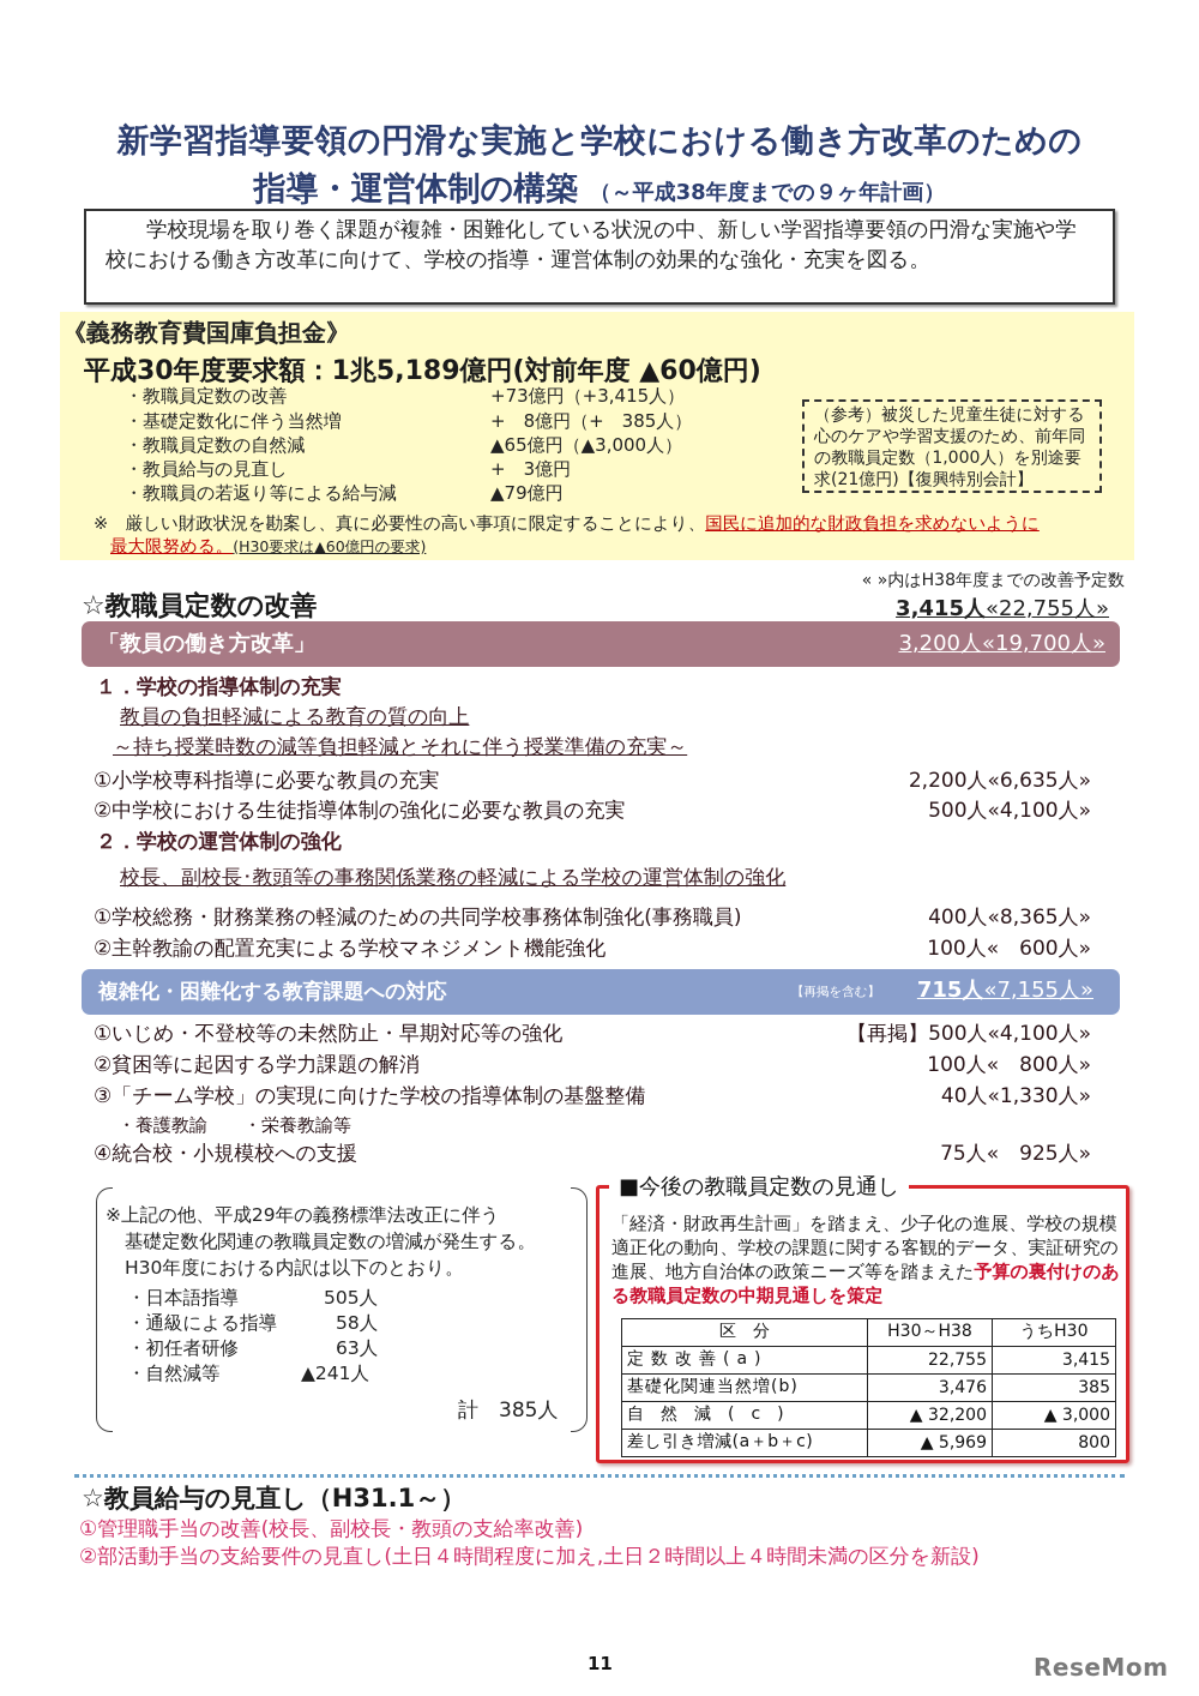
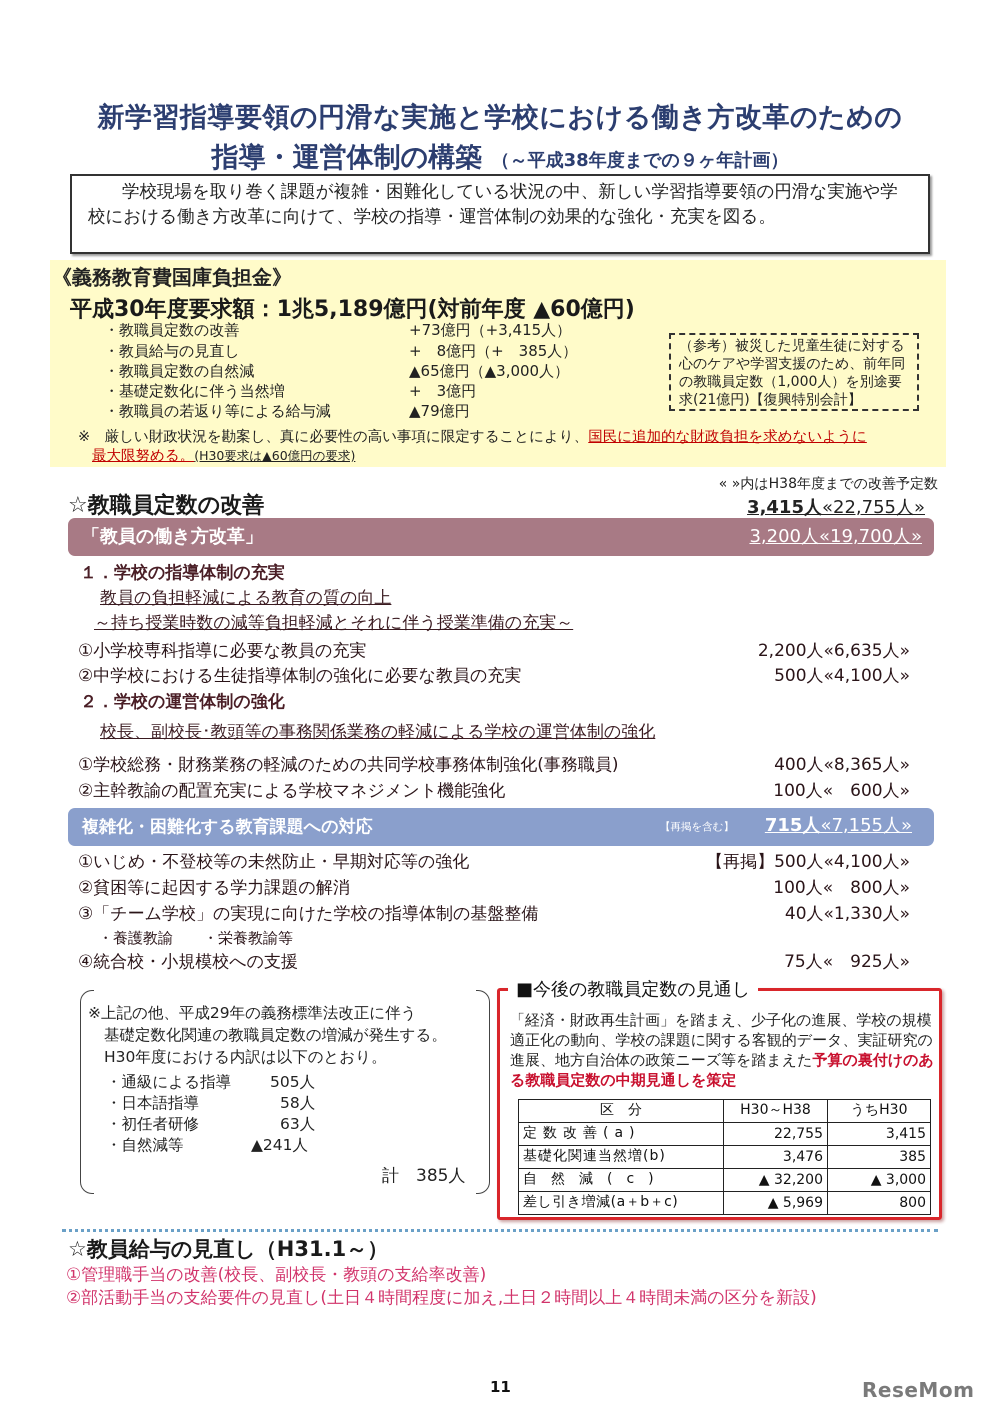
  新学習指導要領の円滑な実施と学校における働き方改革のための
  指導・運営体制の構築 （～平成38年度までの９ヶ年計画）
  学校現場を取り巻く課題が複雑・困難化している状況の中、新しい学習指導要領の円滑な実施や学校における働き方改革に向けて、学校の指導・運営体制の効果的な強化・充実を図る。
  《義務教育費国庫負担金》
  平成30年度要求額：1兆5,189億円(対前年度 ▲60億円)
  ・教職員定数の改善
  +73億円（+3,415人）
- ・基礎定数化に伴う当然増
+ ・教員給与の見直し
  + 8億円（+ 385人）
  ・教職員定数の自然減
  ▲65億円（▲3,000人）
- ・教員給与の見直し
+ ・基礎定数化に伴う当然増
  + 3億円
  ・教職員の若返り等による給与減
  ▲79億円
  （参考）被災した児童生徒に対する心のケアや学習支援のため、前年同の教職員定数（1,000人）を別途要求(21億円)【復興特別会計】
  ※ 厳しい財政状況を勘案し、真に必要性の高い事項に限定することにより、国民に追加的な財政負担を求めないように
  最大限努める。(H30要求は▲60億円の要求)
  ☆教職員定数の改善
  « »内はH38年度までの改善予定数
  3,415人«22,755人»
  「教員の働き方改革」
  3,200人«19,700人»
  １．学校の指導体制の充実
  教員の負担軽減による教育の質の向上
  ～持ち授業時数の減等負担軽減とそれに伴う授業準備の充実～
  ①小学校専科指導に必要な教員の充実
  2,200人«6,635人»
  ②中学校における生徒指導体制の強化に必要な教員の充実
  500人«4,100人»
  ２．学校の運営体制の強化
  校長、副校長･教頭等の事務関係業務の軽減による学校の運営体制の強化
  ①学校総務・財務業務の軽減のための共同学校事務体制強化(事務職員)
  400人«8,365人»
  ②主幹教諭の配置充実による学校マネジメント機能強化
  100人« 600人»
  複雑化・困難化する教育課題への対応
  【再掲を含む】
  715人«7,155人»
  ①いじめ・不登校等の未然防止・早期対応等の強化
  【再掲】500人«4,100人»
  ②貧困等に起因する学力課題の解消
  100人« 800人»
  ③「チーム学校」の実現に向けた学校の指導体制の基盤整備
  40人«1,330人»
  ・養護教諭 ・栄養教諭等
  ④統合校・小規模校への支援
  75人« 925人»
  ※上記の他、平成29年の義務標準法改正に伴う
  基礎定数化関連の教職員定数の増減が発生する。
  H30年度における内訳は以下のとおり。
- ・日本語指導
+ ・通級による指導
  505人
- ・通級による指導
+ ・日本語指導
  58人
  ・初任者研修
  63人
  ・自然減等
  ▲241人
  計 385人
  ■今後の教職員定数の見通し
  「経済・財政再生計画」を踏まえ、少子化の進展、学校の規模適正化の動向、学校の課題に関する客観的データ、実証研究の進展、地方自治体の政策ニーズ等を踏まえた予算の裏付けのある教職員定数の中期見通しを策定
  区 分	H30～H38	うちH30
  定数改善(a)	22,755	3,415
  基礎化関連当然増(b)	3,476	385
  自然減(c)	▲ 32,200	▲ 3,000
  差し引き増減(a＋b＋c)	▲ 5,969	800
  ☆教員給与の見直し（H31.1～）
  ①管理職手当の改善(校長、副校長・教頭の支給率改善)
  ②部活動手当の支給要件の見直し(土日４時間程度に加え,土日２時間以上４時間未満の区分を新設)
  11
  ReseMom
